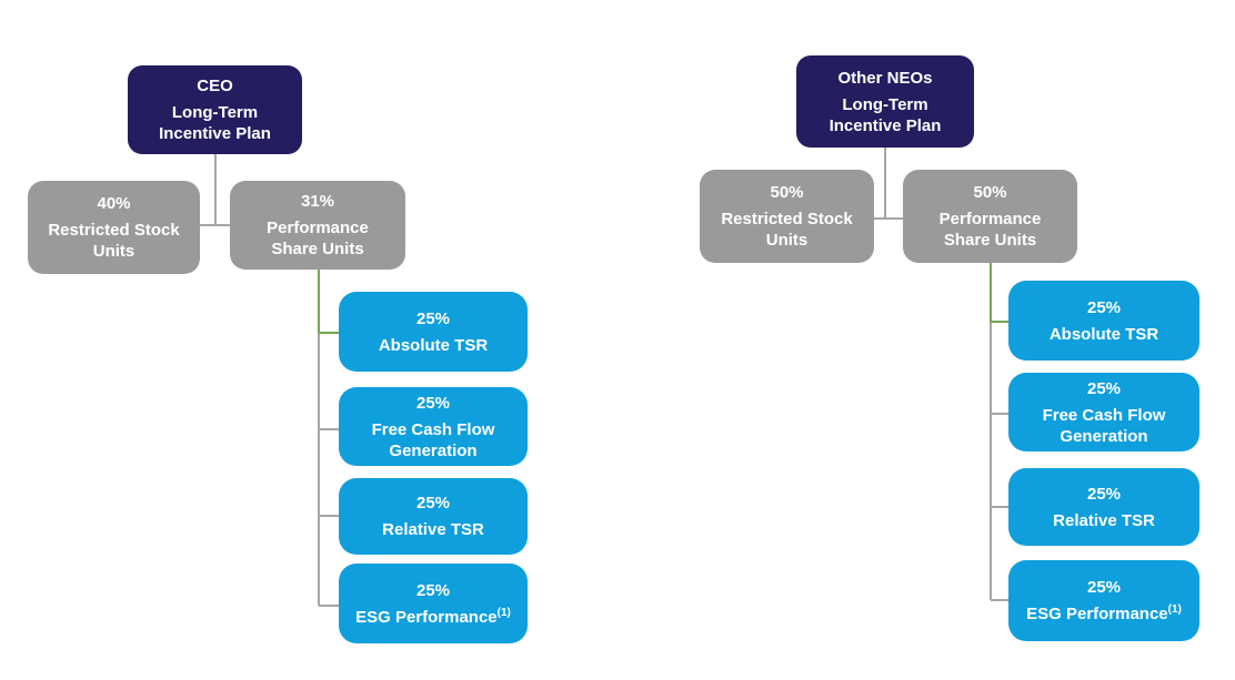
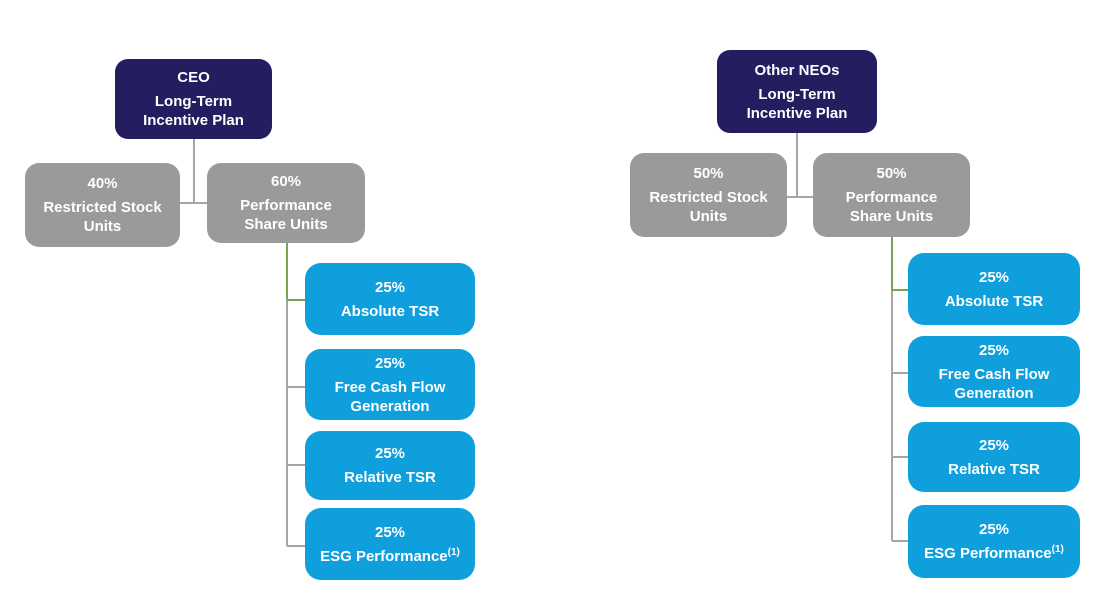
  CEO
  Long-Term Incentive Plan
  40%
  Restricted Stock Units
- 31%
+ 60%
  Performance Share Units
  25%
  Absolute TSR
  25%
  Free Cash Flow Generation
  25%
  Relative TSR
  25%
  ESG Performance(1)
  Other NEOs
  Long-Term Incentive Plan
  50%
  Restricted Stock Units
  50%
  Performance Share Units
  25%
  Absolute TSR
  25%
  Free Cash Flow Generation
  25%
  Relative TSR
  25%
  ESG Performance(1)
